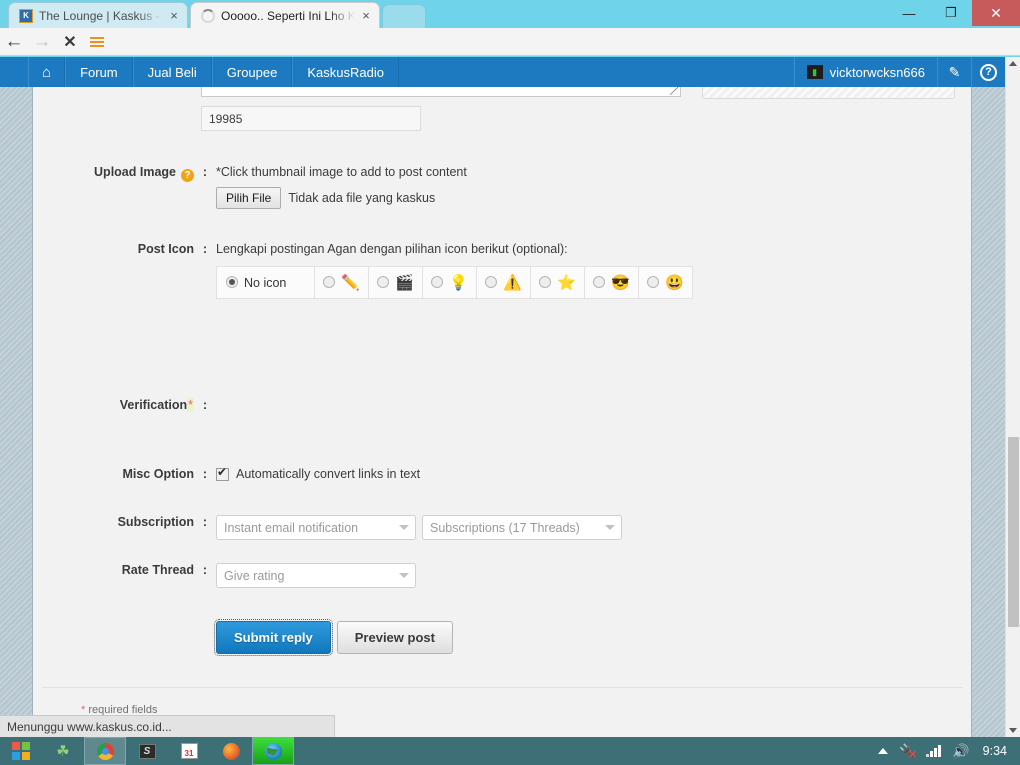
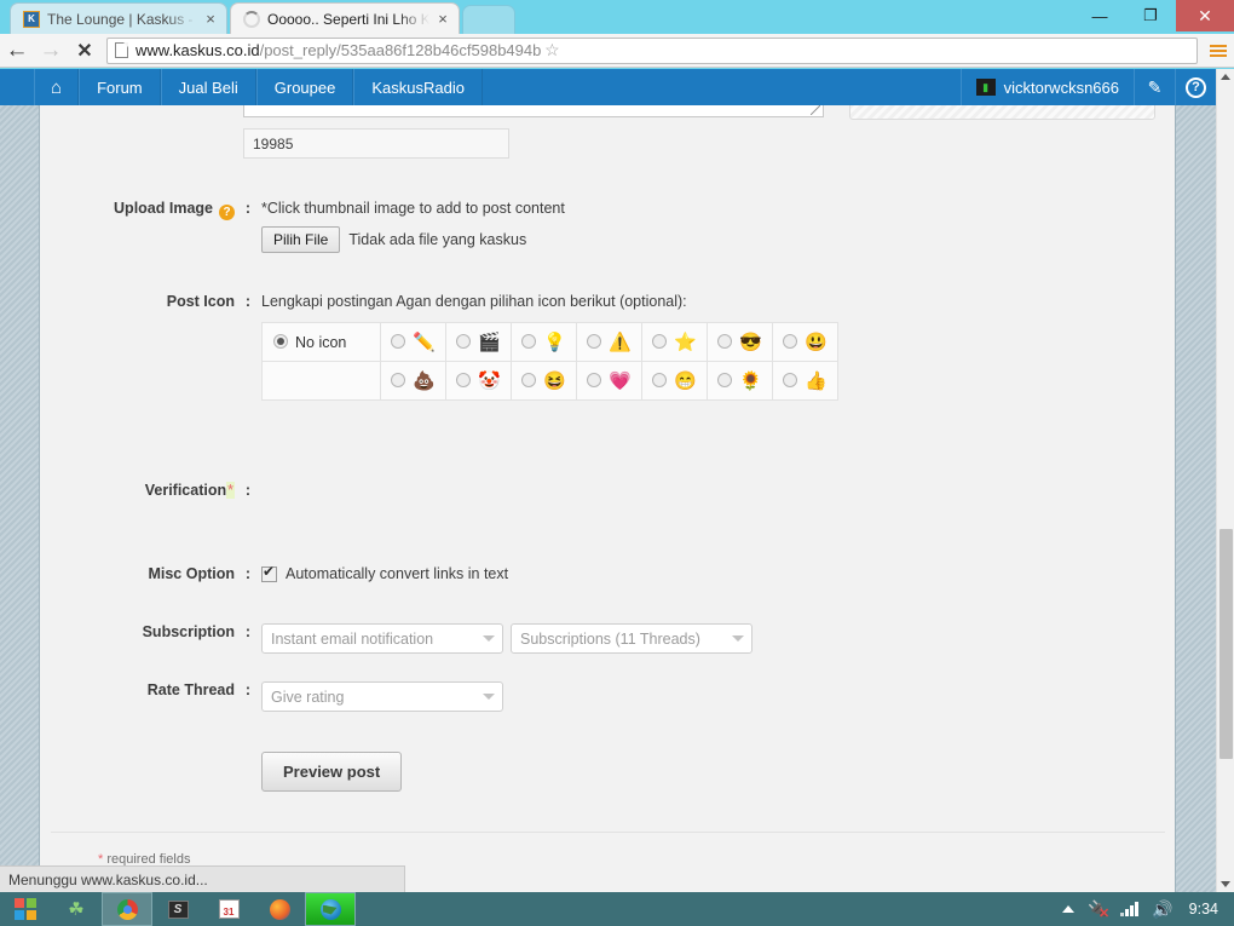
  K
  The Lounge | Kaskus -
  ×
  Ooooo.. Seperti Ini Lho K
  ×
  —
  ❐
  ✕
  ←
  →
  ✕
+ www.kaskus.co.id/post_reply/535aa86f128b46cf598b494b
+ ☆
  ⌂
  Forum
  Jual Beli
  Groupee
  KaskusRadio
  ▮
  vicktorwcksn666
  ✎
  ?
  19985
  Upload Image ?
  :
  *Click thumbnail image to add to post content
  Pilih File
  Tidak ada file yang kaskus
  Post Icon
  :
  Lengkapi postingan Agan dengan pilihan icon berikut (optional):
  No icon	✏️	🎬	💡	⚠️	⭐	😎	😃
+ 	💩	🤡	😆	💗	😁	🌻	👍
  Verification*
  :
  Misc Option
  :
  Automatically convert links in text
  Subscription
  :
  Instant email notification
- Subscriptions (17 Threads)
+ Subscriptions (11 Threads)
  Rate Thread
  :
  Give rating
- Submit reply
  Preview post
  * required fields
  Menunggu www.kaskus.co.id...
  ☘
  S
  31
  🔌
  ✕
  🔊
  9:34
